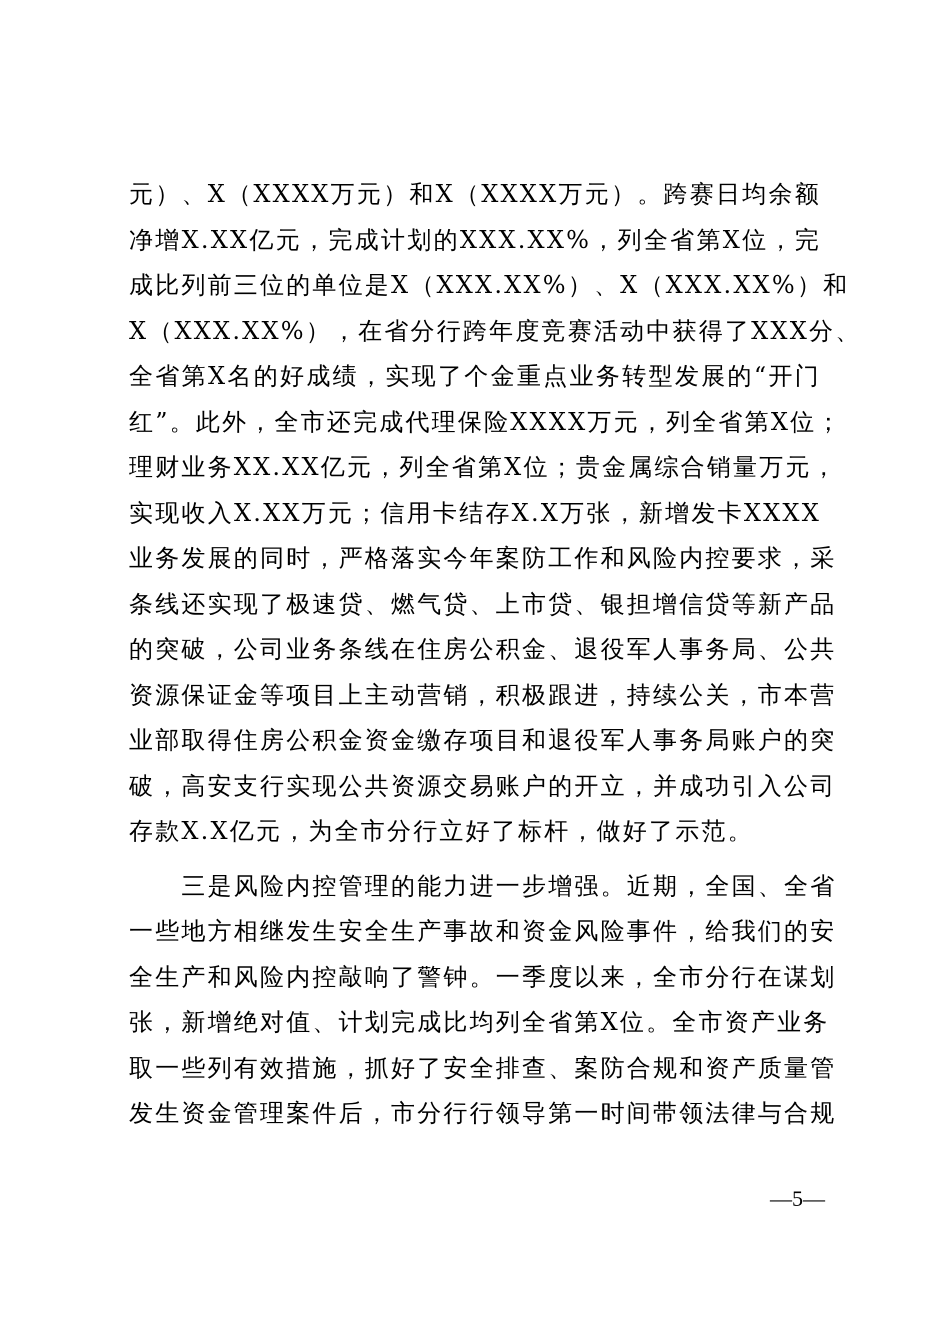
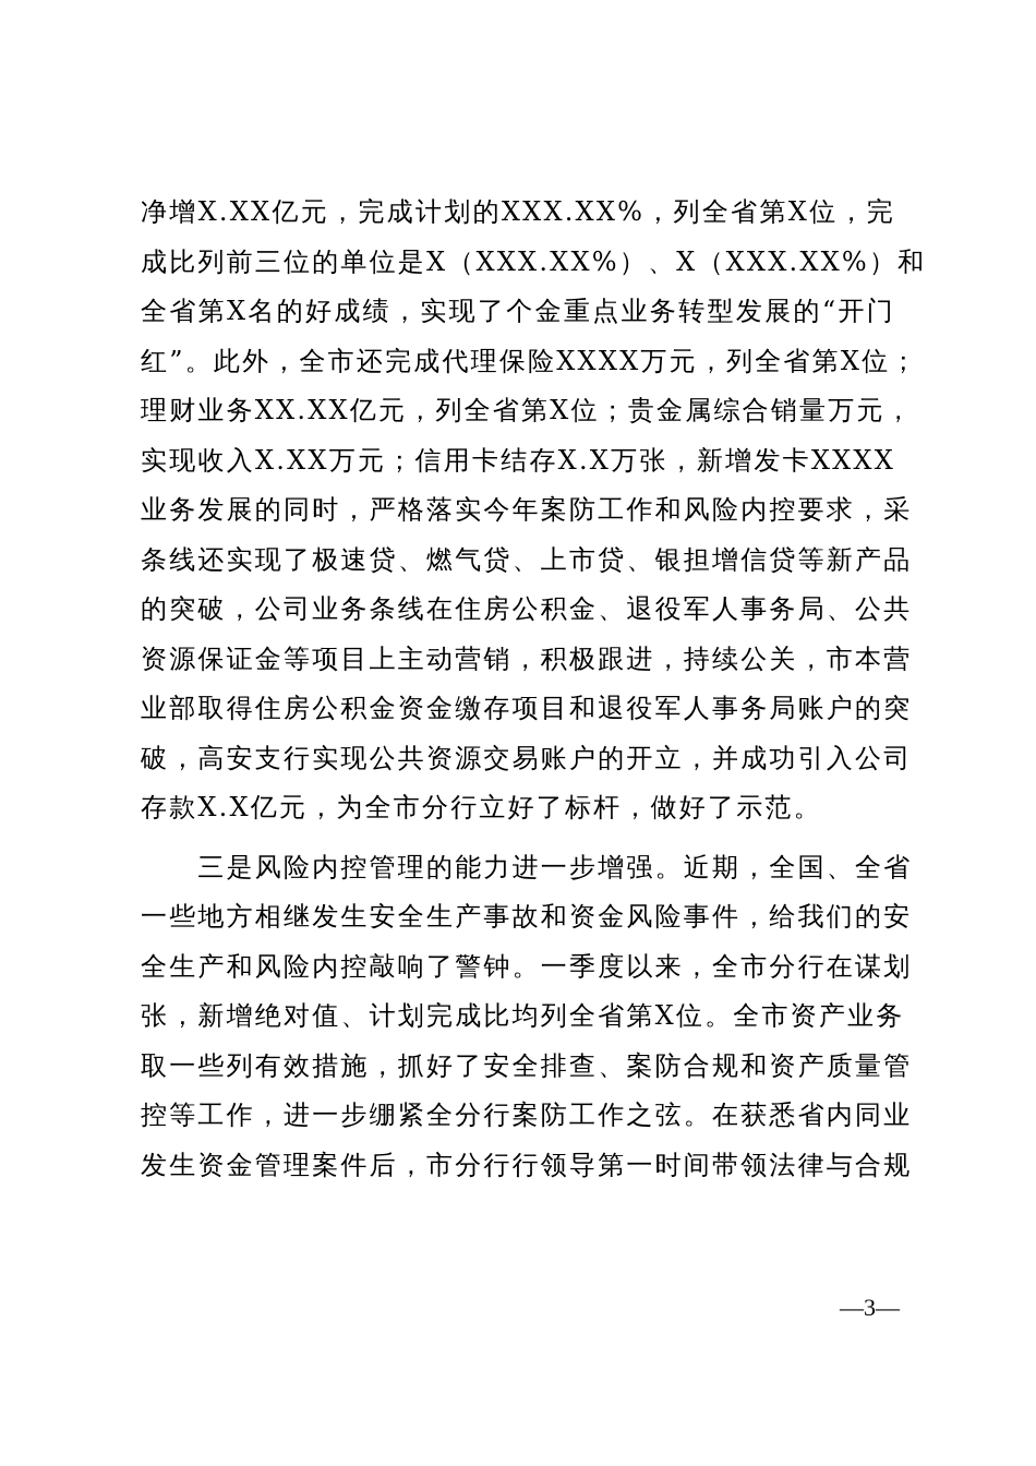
- 元）、X（XXXX万元）和X（XXXX万元）。跨赛日均余额
  净增X.XX亿元，完成计划的XXX.XX%，列全省第X位，完
  成比列前三位的单位是X（XXX.XX%）、X（XXX.XX%）和
- X（XXX.XX%），在省分行跨年度竞赛活动中获得了XXX分、
  全省第X名的好成绩，实现了个金重点业务转型发展的“开门
  红”。此外，全市还完成代理保险XXXX万元，列全省第X位；
  理财业务XX.XX亿元，列全省第X位；贵金属综合销量万元，
  实现收入X.XX万元；信用卡结存X.X万张，新增发卡XXXX
  业务发展的同时，严格落实今年案防工作和风险内控要求，采
  条线还实现了极速贷、燃气贷、上市贷、银担增信贷等新产品
  的突破，公司业务条线在住房公积金、退役军人事务局、公共
  资源保证金等项目上主动营销，积极跟进，持续公关，市本营
  业部取得住房公积金资金缴存项目和退役军人事务局账户的突
  破，高安支行实现公共资源交易账户的开立，并成功引入公司
  存款X.X亿元，为全市分行立好了标杆，做好了示范。
  三是风险内控管理的能力进一步增强。近期，全国、全省
  一些地方相继发生安全生产事故和资金风险事件，给我们的安
  全生产和风险内控敲响了警钟。一季度以来，全市分行在谋划
  张，新增绝对值、计划完成比均列全省第X位。全市资产业务
  取一些列有效措施，抓好了安全排查、案防合规和资产质量管
+ 控等工作，进一步绷紧全分行案防工作之弦。在获悉省内同业
  发生资金管理案件后，市分行行领导第一时间带领法律与合规
- —5—
+ —3—
